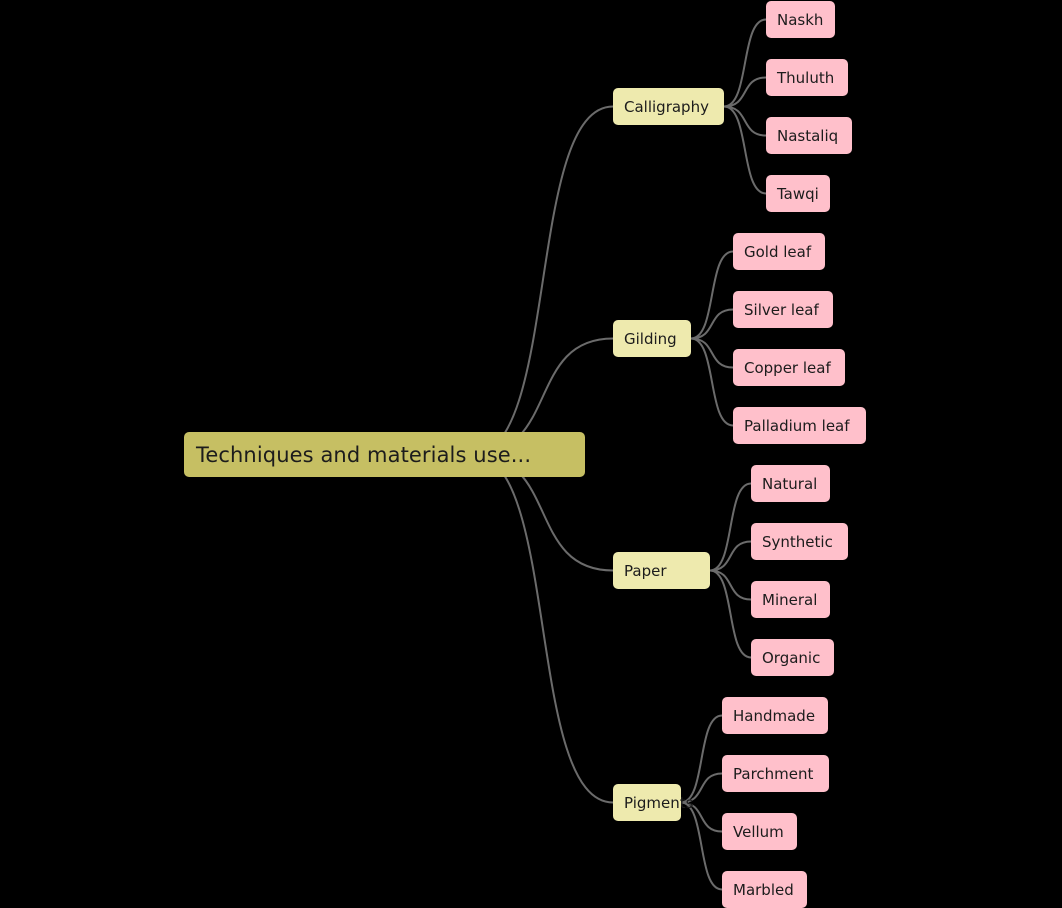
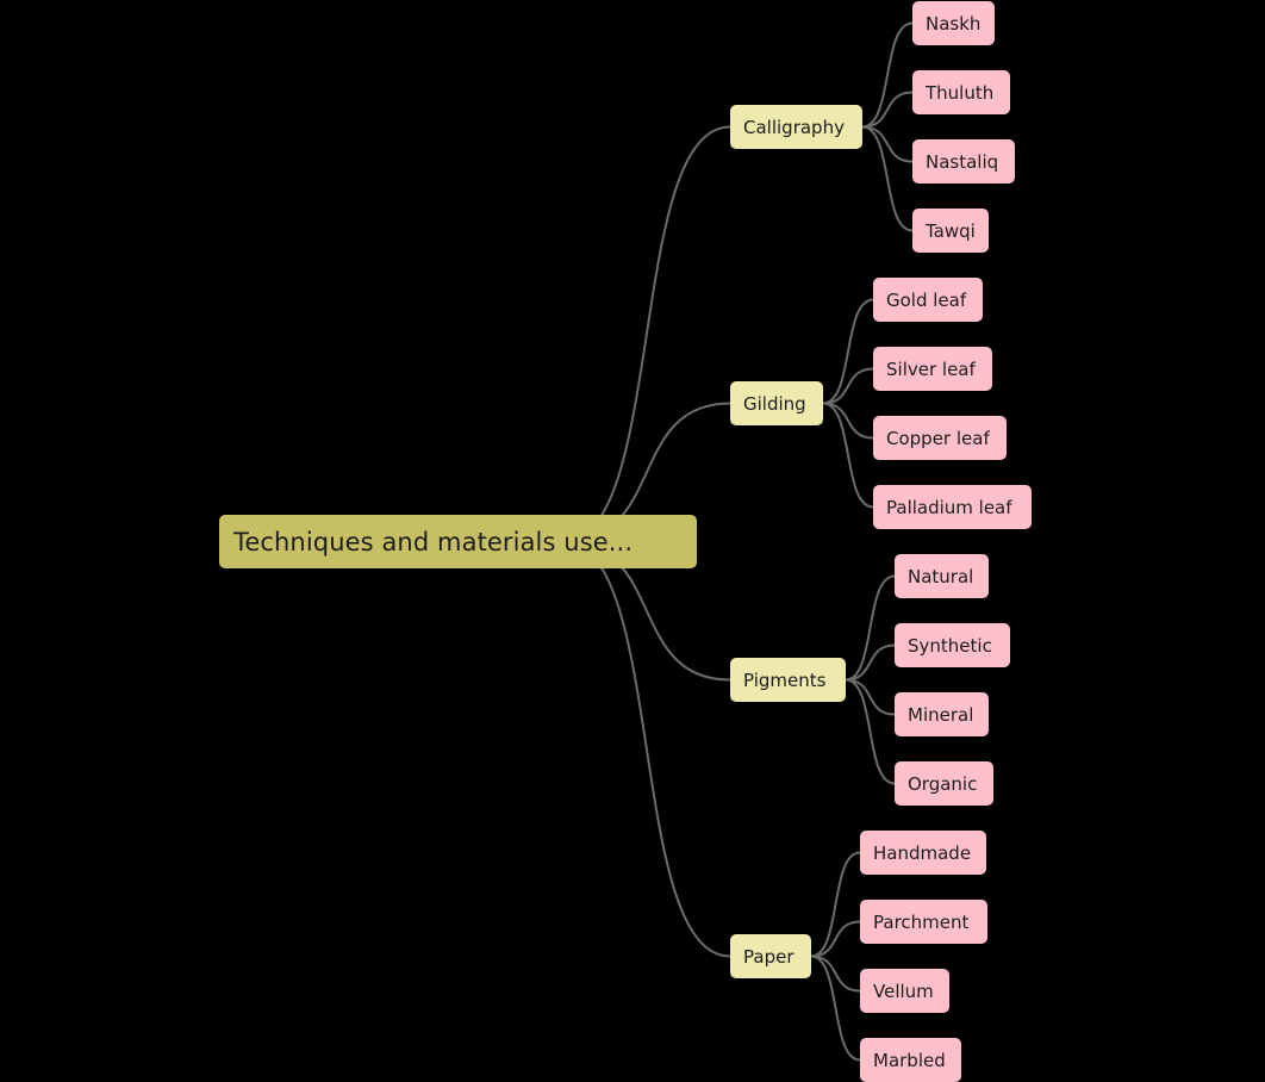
  Techniques and materials use...
  Calligraphy
  Naskh
  Thuluth
  Nastaliq
  Tawqi
  Gilding
  Gold leaf
  Silver leaf
  Copper leaf
  Palladium leaf
- Paper
+ Pigments
  Natural
  Synthetic
  Mineral
  Organic
- Pigments
+ Paper
  Handmade
  Parchment
  Vellum
  Marbled
